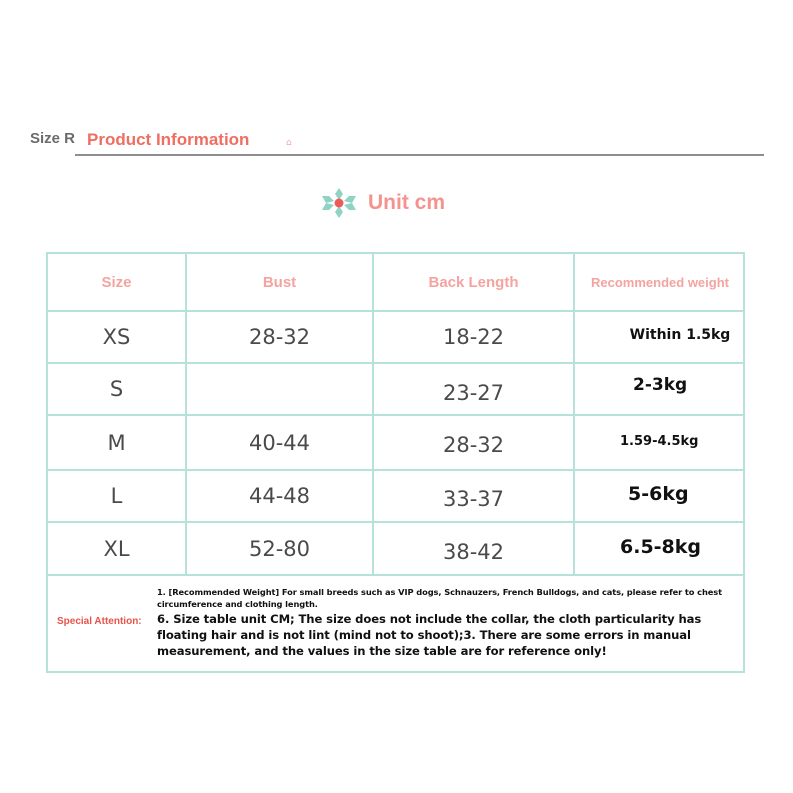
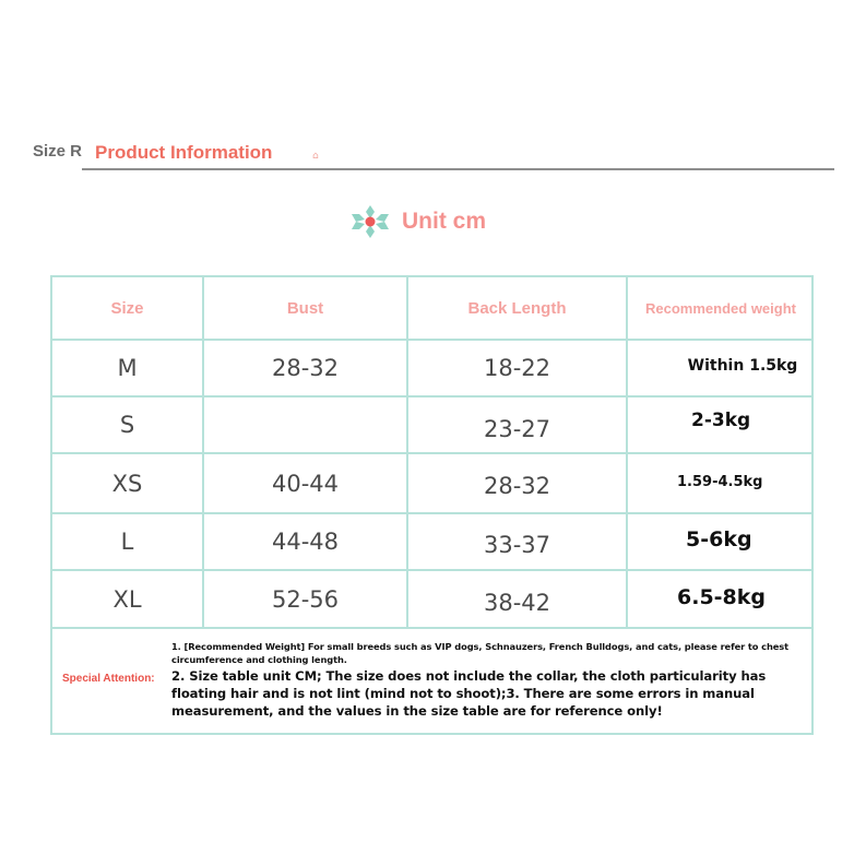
  Size R
  Product Information
  ⌂
  Unit cm
  Size
  Bust
  Back Length
  Recommended weight
- XS
+ M
  28-32
  18-22
  Within 1.5kg
  S
  23-27
  2-3kg
- M
+ XS
  40-44
  28-32
  1.59-4.5kg
  L
  44-48
  33-37
  5-6kg
  XL
- 52-80
+ 52-56
  38-42
  6.5-8kg
  Special Attention:
  1. [Recommended Weight] For small breeds such as VIP dogs, Schnauzers, French Bulldogs, and cats, please refer to chest circumference and clothing length.
- 6. Size table unit CM; The size does not include the collar, the cloth particularity has floating hair and is not lint (mind not to shoot);3. There are some errors in manual measurement, and the values in the size table are for reference only!
+ 2. Size table unit CM; The size does not include the collar, the cloth particularity has floating hair and is not lint (mind not to shoot);3. There are some errors in manual measurement, and the values in the size table are for reference only!
